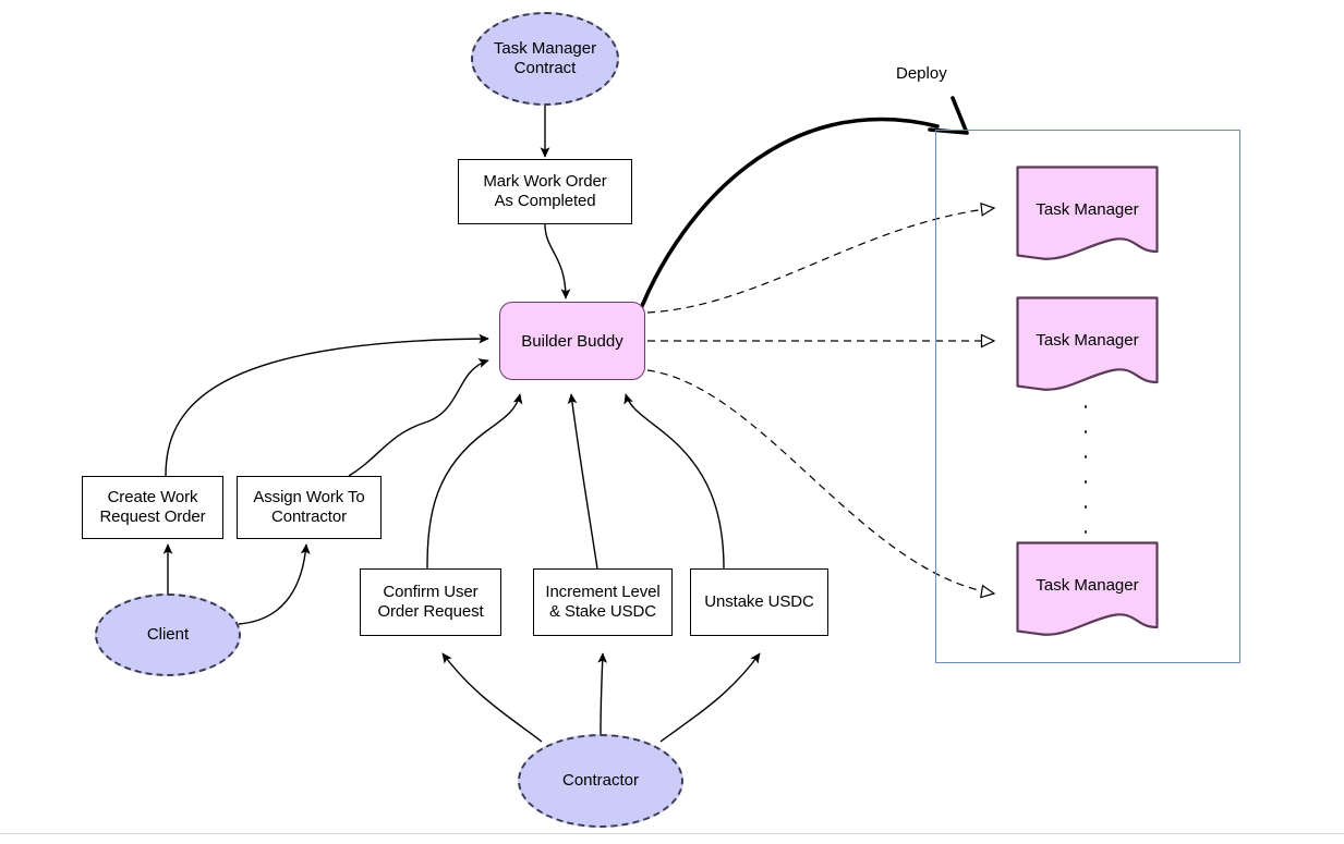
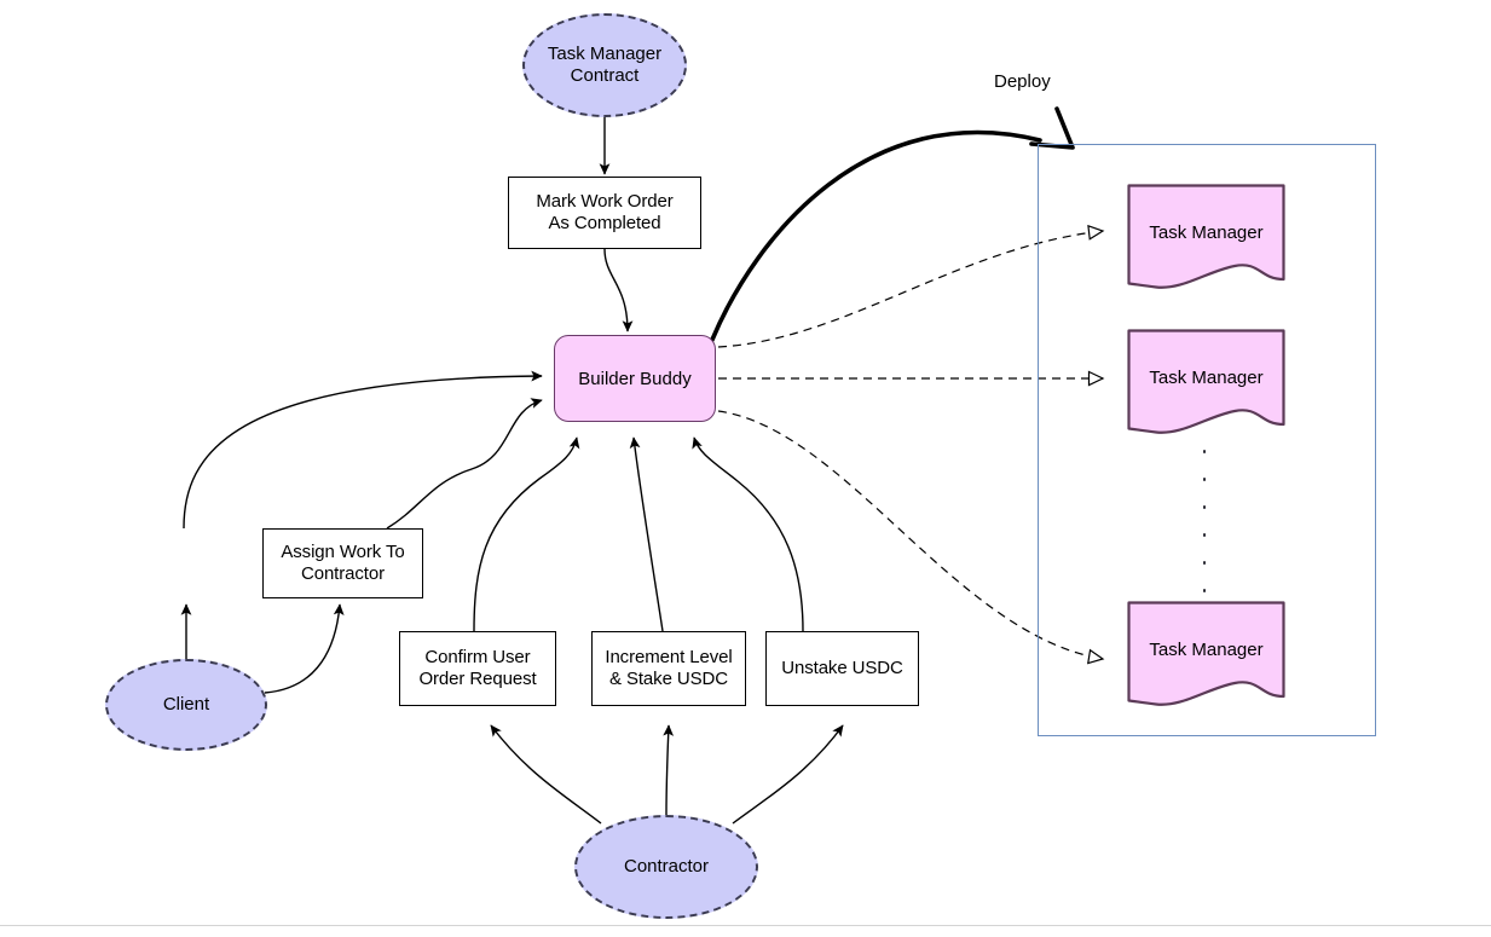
  Task Manager
  Contract
  Client
  Contractor
  Mark Work Order
  As Completed
- Create Work
- Request Order
  Assign Work To
  Contractor
  Confirm User
  Order Request
  Increment Level
  & Stake USDC
  Unstake USDC
  Builder Buddy
  Task Manager
  Task Manager
  Task Manager
  Deploy
